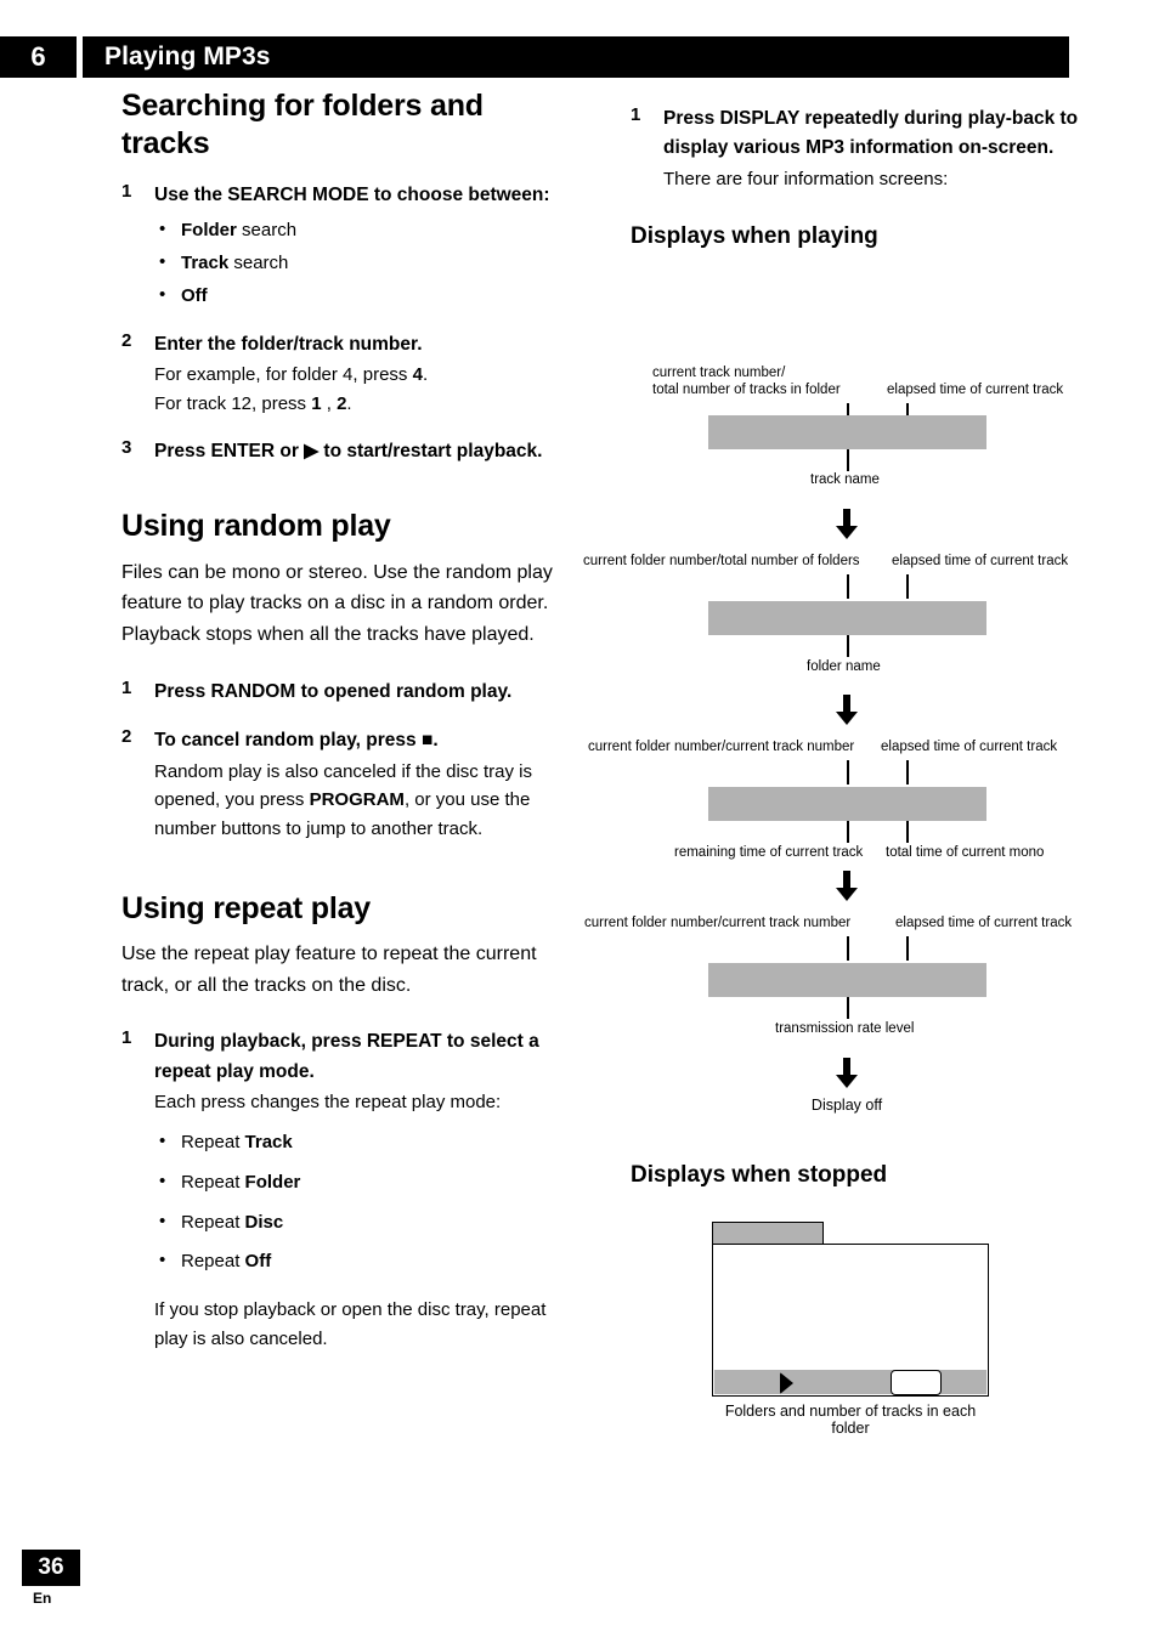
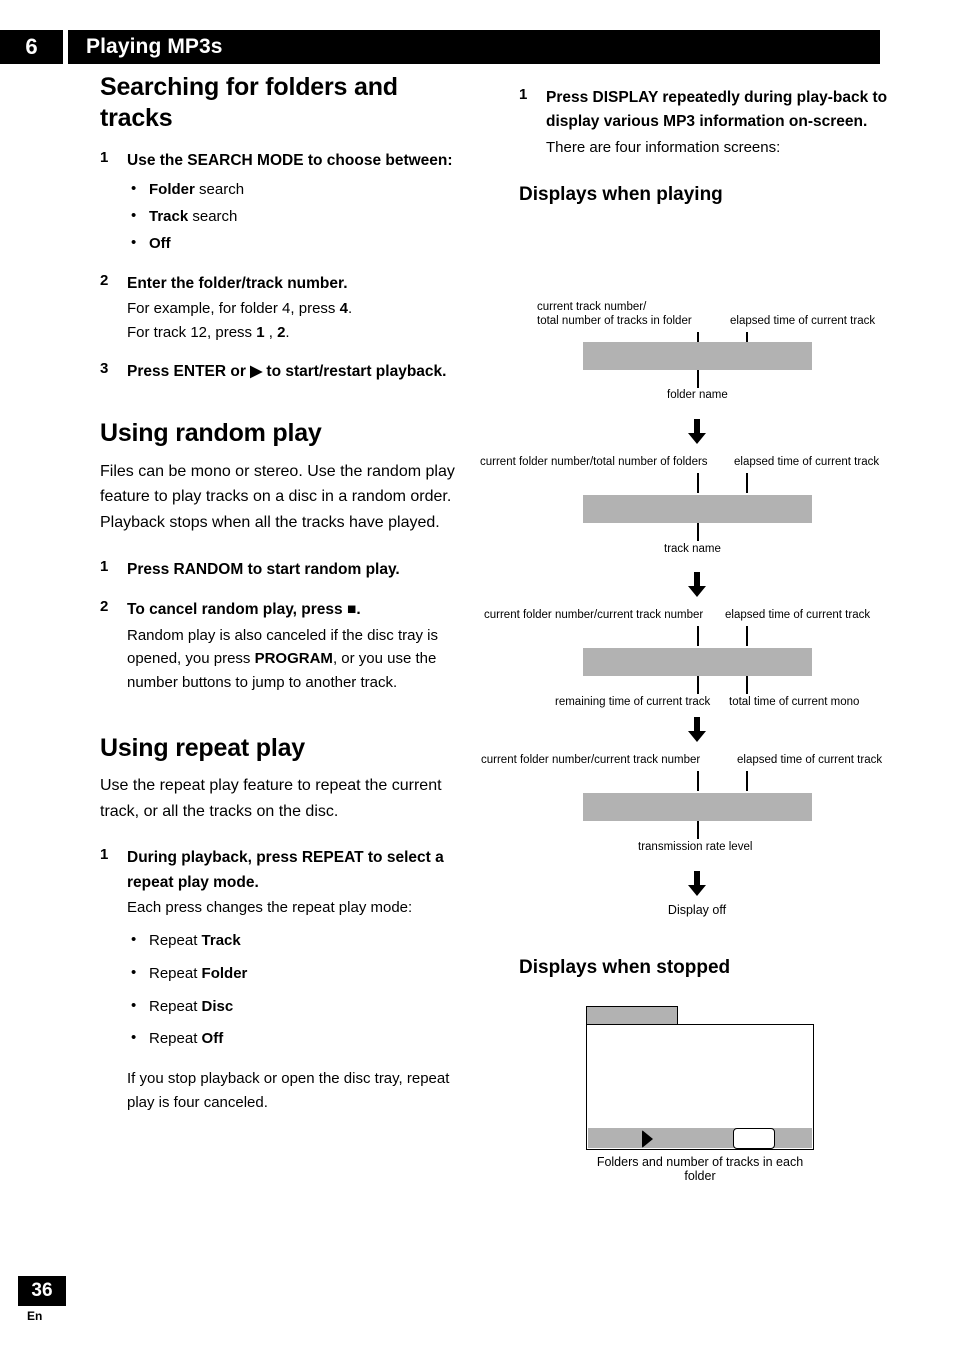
  6
  Playing MP3s
  Searching for folders and tracks
  1
  Use the SEARCH MODE to choose between:
  Folder search
  Track search
  Off
  2
  Enter the folder/track number.
  For example, for folder 4, press 4.
  For track 12, press 1 , 2.
  3
  Press ENTER or ▶ to start/restart playback.
  Using random play
  Files can be mono or stereo. Use the random play feature to play tracks on a disc in a random order. Playback stops when all the tracks have played.
  1
- Press RANDOM to opened random play.
+ Press RANDOM to start random play.
  2
  To cancel random play, press ■.
  Random play is also canceled if the disc tray is opened, you press PROGRAM, or you use the number buttons to jump to another track.
  Using repeat play
  Use the repeat play feature to repeat the current track, or all the tracks on the disc.
  1
  During playback, press REPEAT to select a repeat play mode.
  Each press changes the repeat play mode:
  Repeat Track
  Repeat Folder
  Repeat Disc
  Repeat Off
- If you stop playback or open the disc tray, repeat play is also canceled.
+ If you stop playback or open the disc tray, repeat play is four canceled.
  1
  Press DISPLAY repeatedly during play-back to display various MP3 information on-screen.
  There are four information screens:
  Displays when playing
  current track number/
  total number of tracks in folder
  elapsed time of current track
- track name
+ folder name
  current folder number/total number of folders
  elapsed time of current track
- folder name
+ track name
  current folder number/current track number
  elapsed time of current track
  remaining time of current track
  total time of current mono
  current folder number/current track number
  elapsed time of current track
  transmission rate level
  Display off
  Displays when stopped
  Folders and number of tracks in each folder
  36
  En
